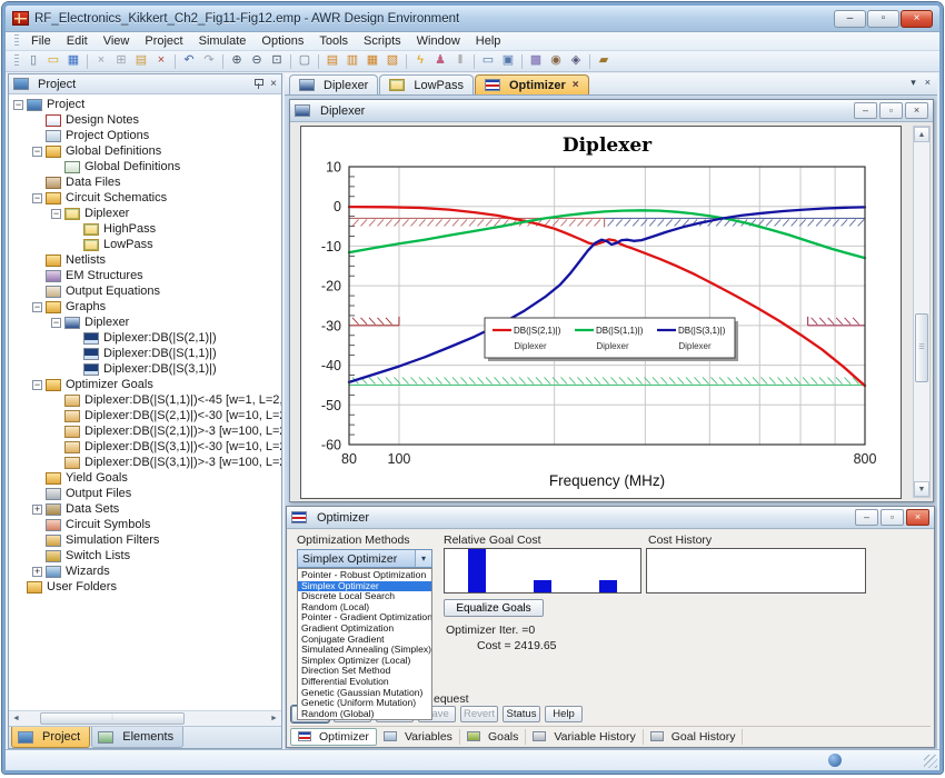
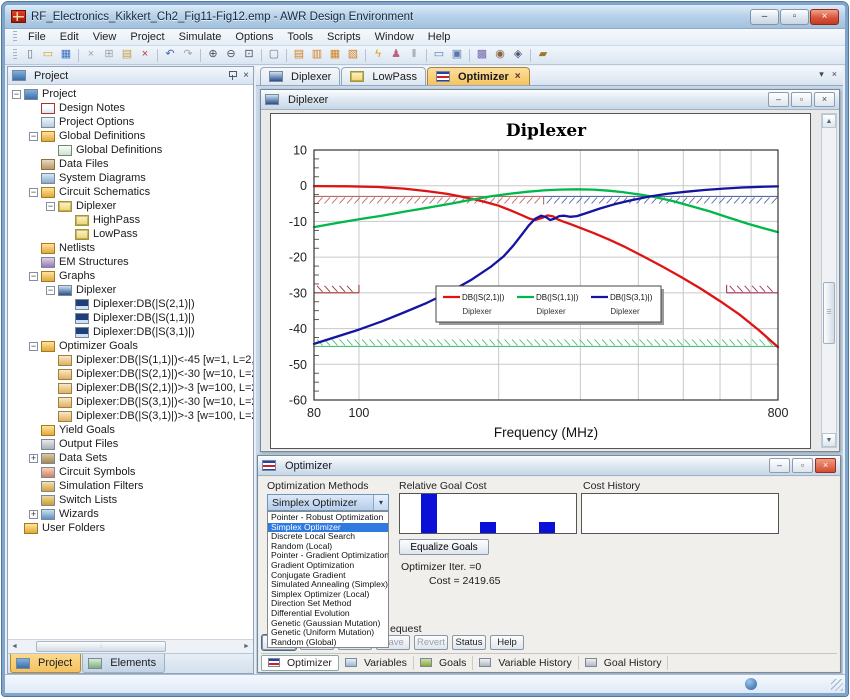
  RF_Electronics_Kikkert_Ch2_Fig11-Fig12.emp - AWR Design Environment
  –
  ▫
  ×
  File Edit View Project Simulate Options Tools Scripts Window Help
  ▯
  ▭
  ▦
  ×
  ⊞
  ▤
  ×
  ↶
  ↷
  ⊕
  ⊖
  ⊡
  ▢
  ▤
  ▥
  ▦
  ▧
  ϟ
  ♟
  ‖
  ▭
  ▣
  ▩
  ◉
  ◈
  ▰
  Project
  ×
  −
  Project
  Design Notes
  Project Options
  −
  Global Definitions
  Global Definitions
  Data Files
+ System Diagrams
  −
  Circuit Schematics
  −
  Diplexer
  HighPass
  LowPass
  Netlists
  EM Structures
- Output Equations
  −
  Graphs
  −
  Diplexer
  Diplexer:DB(|S(2,1)|)
  Diplexer:DB(|S(1,1)|)
  Diplexer:DB(|S(3,1)|)
  −
  Optimizer Goals
  Diplexer:DB(|S(1,1)|)<-45 [w=1, L=2,
  Diplexer:DB(|S(2,1)|)<-30 [w=10, L=
  Diplexer:DB(|S(2,1)|)>-3 [w=100, L=
  Diplexer:DB(|S(3,1)|)<-30 [w=10, L=
  Diplexer:DB(|S(3,1)|)>-3 [w=100, L=
  Yield Goals
  Output Files
  +
  Data Sets
  Circuit Symbols
  Simulation Filters
  Switch Lists
  +
  Wizards
  User Folders
  Project
  Elements
  Diplexer
  LowPass
  Optimizer
  ×
  ▾
  ×
  Diplexer
  –
  ▫
  ×
  10
  0
  -10
  -20
  -30
  -40
  -50
  -60
  80
  100
  800
  Frequency (MHz)
  Diplexer
  DB(|S(2,1)|)
  Diplexer
  DB(|S(1,1)|)
  Diplexer
  DB(|S(3,1)|)
  Diplexer
  Optimizer
  –
  ▫
  ×
  Optimization Methods
  Simplex Optimizer
  ▾
  Pointer - Robust Optimization
  Simplex Optimizer
  Discrete Local Search
  Random (Local)
  Pointer - Gradient Optimization
  Gradient Optimization
  Conjugate Gradient
  Simulated Annealing (Simplex)
  Simplex Optimizer (Local)
  Direction Set Method
  Differential Evolution
  Genetic (Gaussian Mutation)
  Genetic (Uniform Mutation)
  Random (Global)
  Relative Goal Cost
  Cost History
  Equalize Goals
  Optimizer Iter. =0
  Cost = 2419.65
  equest
  ave
  Revert
  Status
  Help
  Optimizer
  Variables
  Goals
  Variable History
  Goal History
